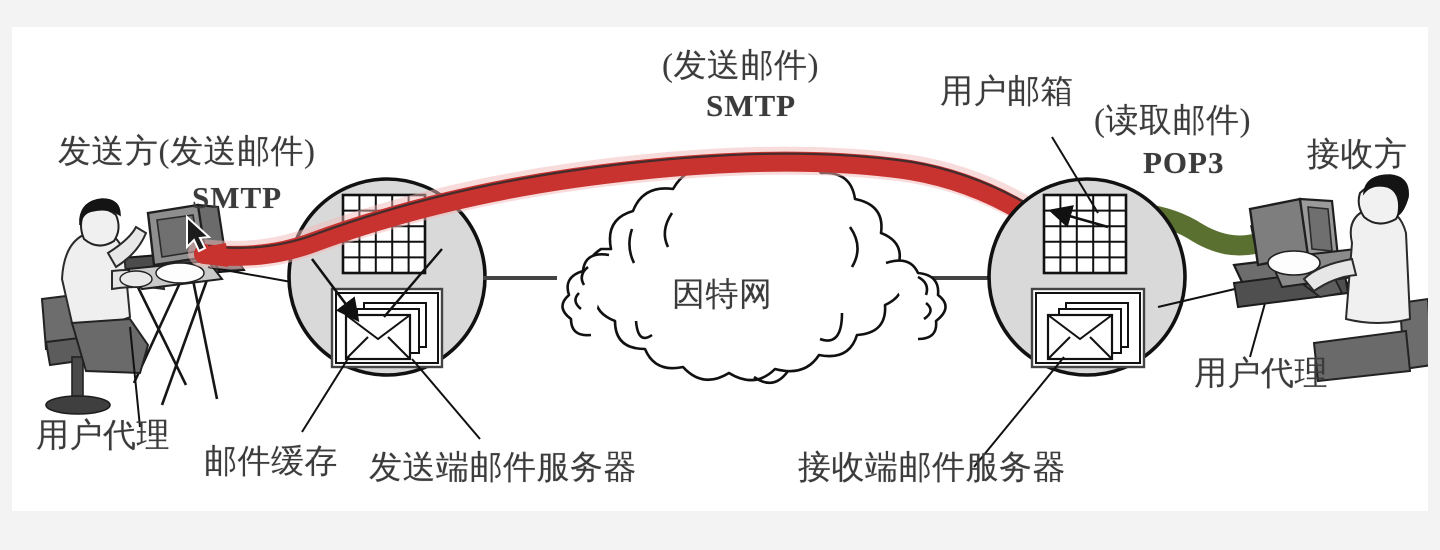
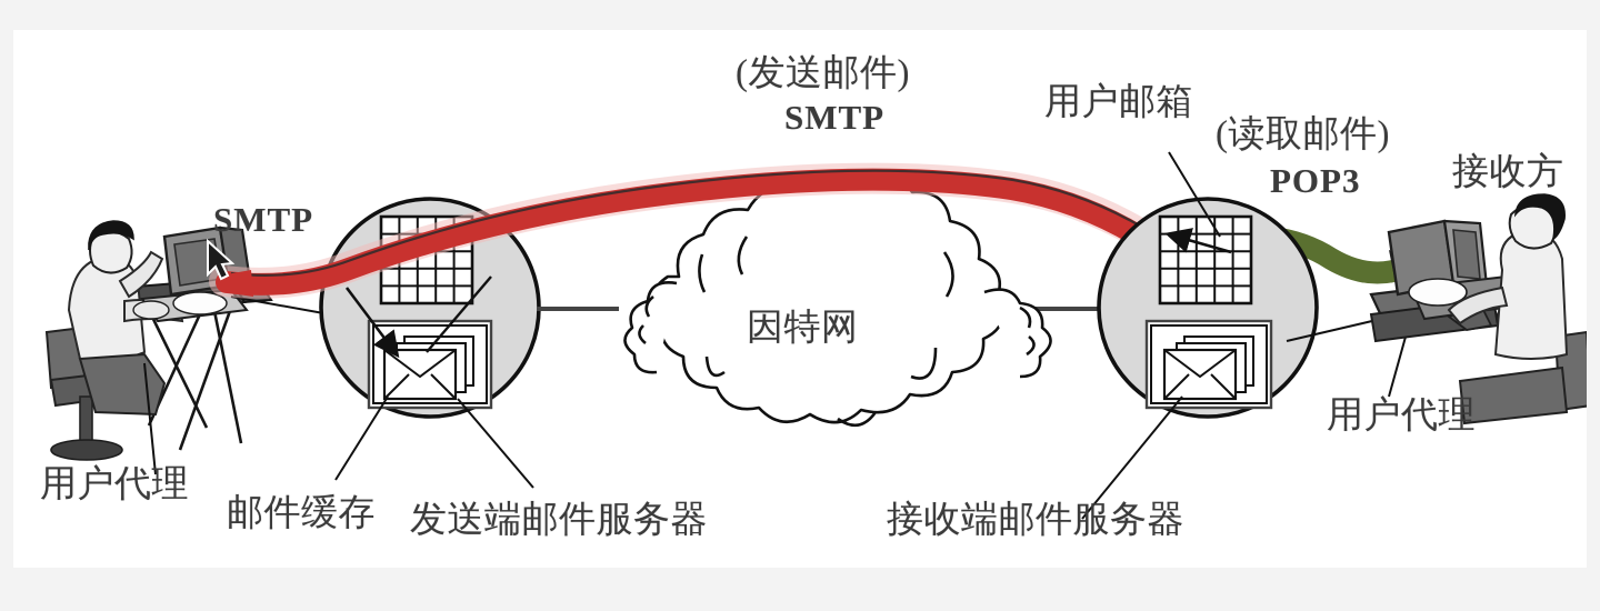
- 发送方(发送邮件)
  SMTP
  (发送邮件)
  SMTP
  用户邮箱
  (读取邮件)
  POP3
  接收方
  因特网
  用户代理
  邮件缓存
  发送端邮件服务器
  接收端邮件服务器
  用户代理
